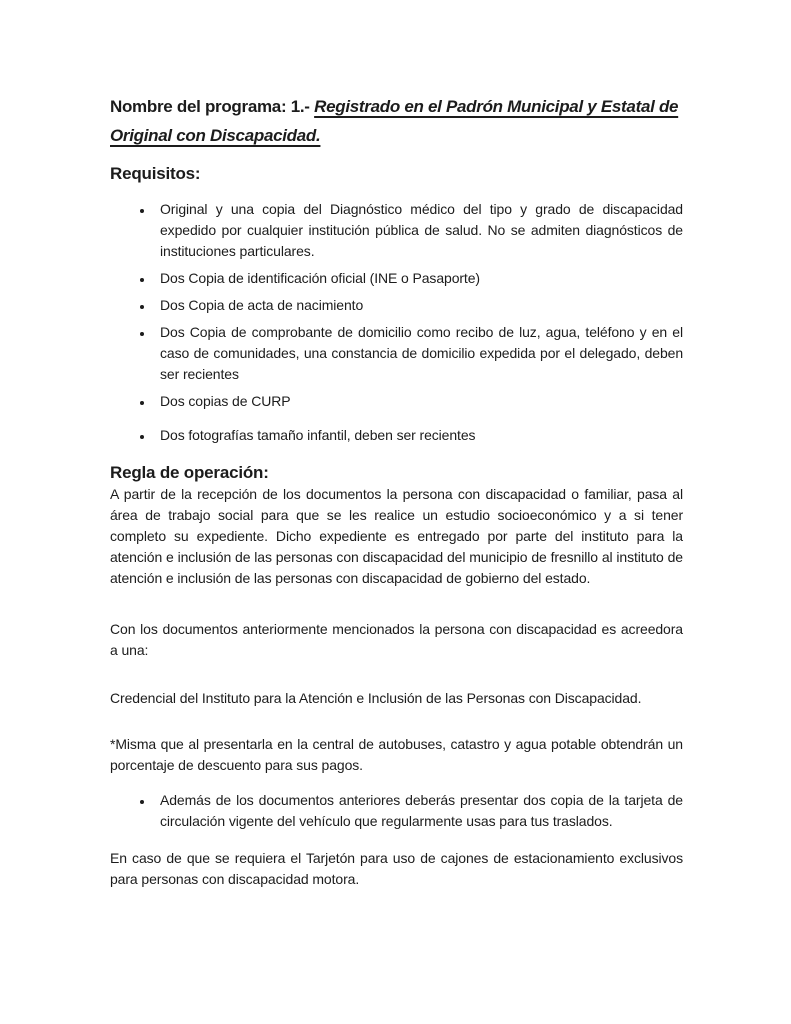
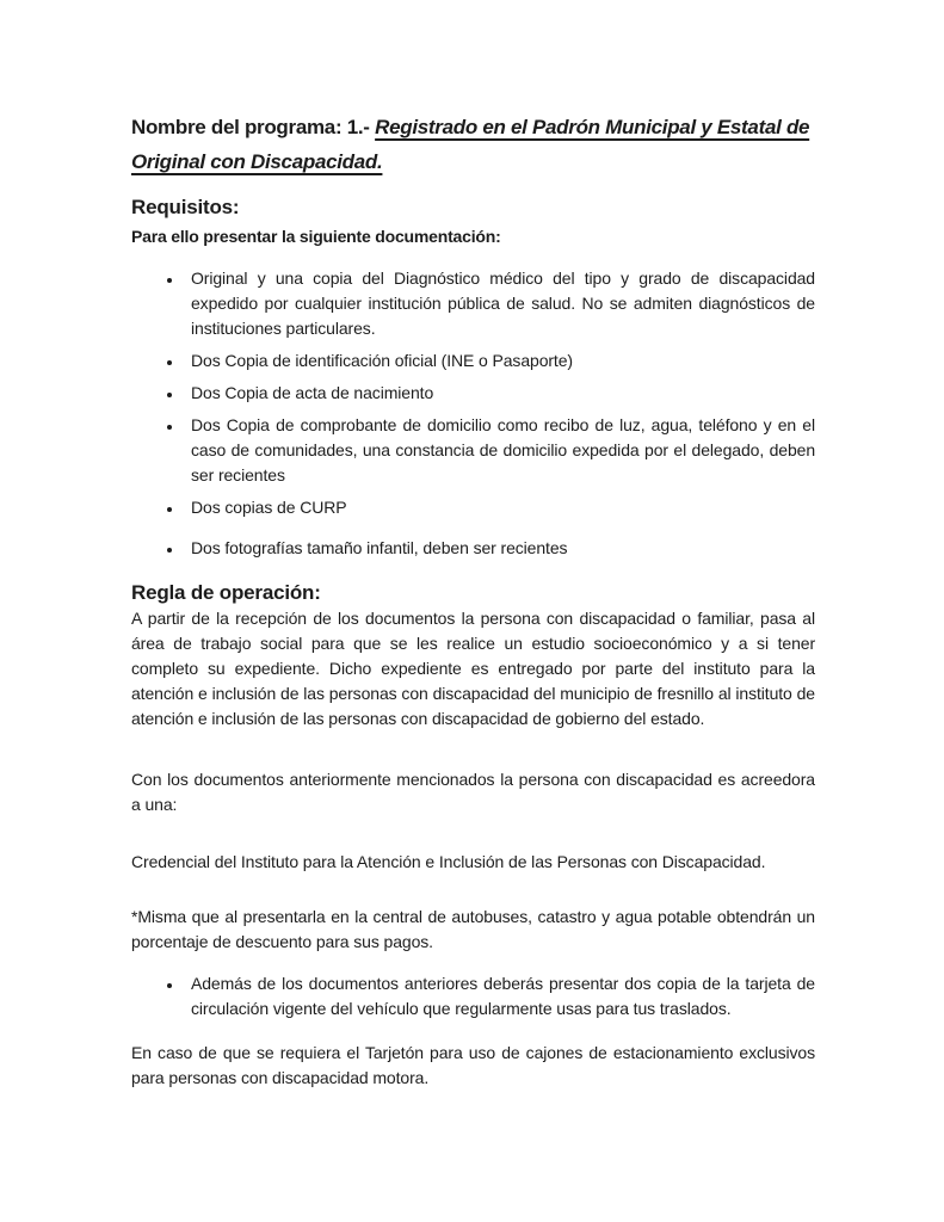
  Nombre del programa: 1.- Registrado en el Padrón Municipal y Estatal de Original con Discapacidad.
  Requisitos:
+ Para ello presentar la siguiente documentación:
  Original y una copia del Diagnóstico médico del tipo y grado de discapacidad expedido por cualquier institución pública de salud. No se admiten diagnósticos de instituciones particulares.
  Dos Copia de identificación oficial (INE o Pasaporte)
  Dos Copia de acta de nacimiento
  Dos Copia de comprobante de domicilio como recibo de luz, agua, teléfono y en el caso de comunidades, una constancia de domicilio expedida por el delegado, deben ser recientes
  Dos copias de CURP
  Dos fotografías tamaño infantil, deben ser recientes
  Regla de operación:
  A partir de la recepción de los documentos la persona con discapacidad o familiar, pasa al área de trabajo social para que se les realice un estudio socioeconómico y a si tener completo su expediente. Dicho expediente es entregado por parte del instituto para la atención e inclusión de las personas con discapacidad del municipio de fresnillo al instituto de atención e inclusión de las personas con discapacidad de gobierno del estado.
  Con los documentos anteriormente mencionados la persona con discapacidad es acreedora a una:
  Credencial del Instituto para la Atención e Inclusión de las Personas con Discapacidad.
  *Misma que al presentarla en la central de autobuses, catastro y agua potable obtendrán un porcentaje de descuento para sus pagos.
  Además de los documentos anteriores deberás presentar dos copia de la tarjeta de circulación vigente del vehículo que regularmente usas para tus traslados.
  En caso de que se requiera el Tarjetón para uso de cajones de estacionamiento exclusivos para personas con discapacidad motora.
